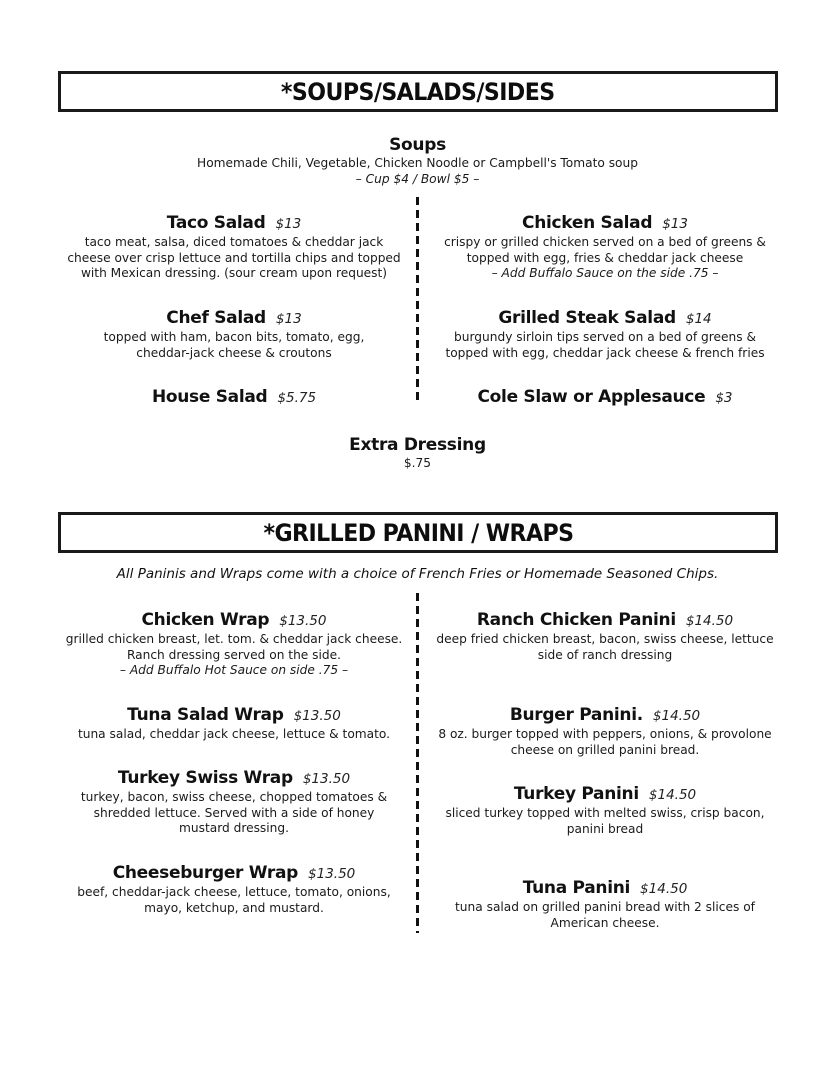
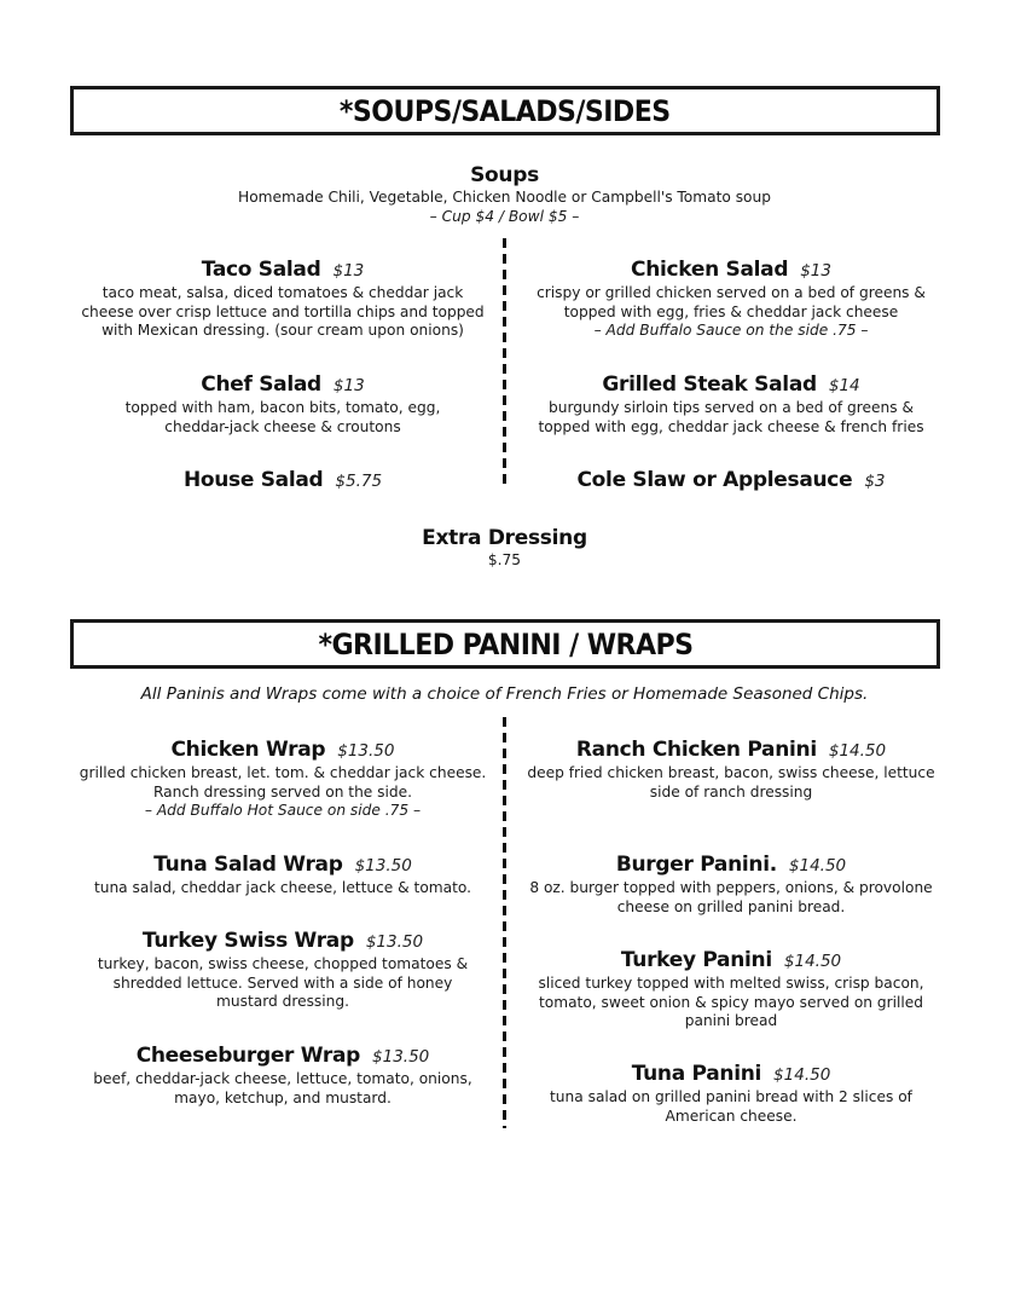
  *SOUPS/SALADS/SIDES
  Soups
  Homemade Chili, Vegetable, Chicken Noodle or Campbell's Tomato soup
  – Cup $4 / Bowl $5 –
  Taco Salad $13
  taco meat, salsa, diced tomatoes & cheddar jack
  cheese over crisp lettuce and tortilla chips and topped
- with Mexican dressing. (sour cream upon request)
+ with Mexican dressing. (sour cream upon onions)
  Chef Salad $13
  topped with ham, bacon bits, tomato, egg,
  cheddar-jack cheese & croutons
  House Salad $5.75
  Chicken Salad $13
  crispy or grilled chicken served on a bed of greens &
  topped with egg, fries & cheddar jack cheese
  – Add Buffalo Sauce on the side .75 –
  Grilled Steak Salad $14
  burgundy sirloin tips served on a bed of greens &
  topped with egg, cheddar jack cheese & french fries
  Cole Slaw or Applesauce $3
  Extra Dressing
  $.75
  *GRILLED PANINI / WRAPS
  All Paninis and Wraps come with a choice of French Fries or Homemade Seasoned Chips.
  Chicken Wrap $13.50
  grilled chicken breast, let. tom. & cheddar jack cheese.
  Ranch dressing served on the side.
  – Add Buffalo Hot Sauce on side .75 –
  Tuna Salad Wrap $13.50
  tuna salad, cheddar jack cheese, lettuce & tomato.
  Turkey Swiss Wrap $13.50
  turkey, bacon, swiss cheese, chopped tomatoes &
  shredded lettuce. Served with a side of honey
  mustard dressing.
  Cheeseburger Wrap $13.50
  beef, cheddar-jack cheese, lettuce, tomato, onions,
  mayo, ketchup, and mustard.
  Ranch Chicken Panini $14.50
  deep fried chicken breast, bacon, swiss cheese, lettuce
  side of ranch dressing
  Burger Panini. $14.50
  8 oz. burger topped with peppers, onions, & provolone
  cheese on grilled panini bread.
  Turkey Panini $14.50
  sliced turkey topped with melted swiss, crisp bacon,
+ tomato, sweet onion & spicy mayo served on grilled
  panini bread
  Tuna Panini $14.50
  tuna salad on grilled panini bread with 2 slices of
  American cheese.
